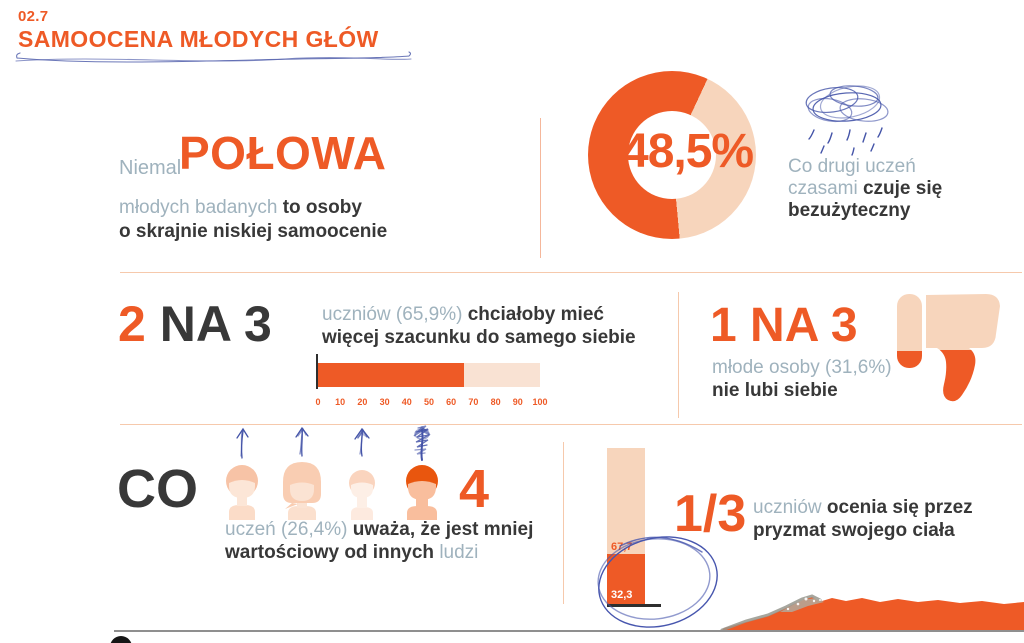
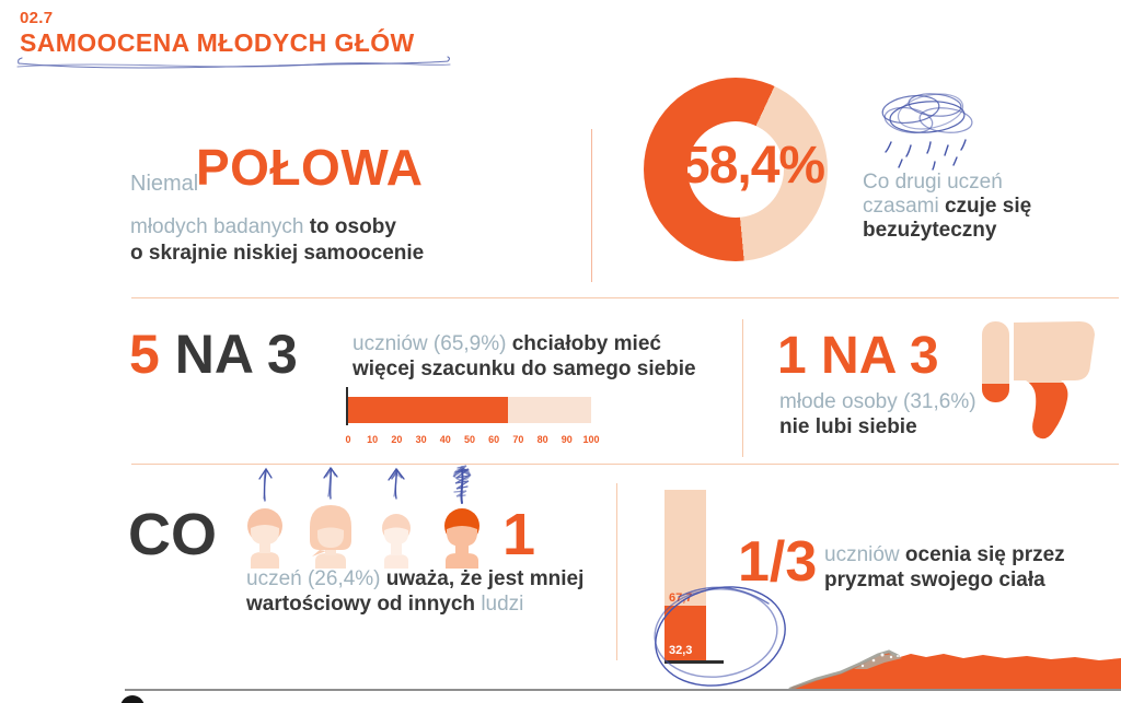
  02.7
  SAMOOCENA MŁODYCH GŁÓW
  Niemal
  POŁOWA
  młodych badanych to osoby
  o skrajnie niskiej samoocenie
- 48,5%
+ 58,4%
  Co drugi uczeń
  czasami czuje się
  bezużyteczny
- 2 NA 3
+ 5 NA 3
  uczniów (65,9%) chciałoby mieć
  więcej szacunku do samego siebie
  0
  10
  20
  30
  40
  50
  60
  70
  80
  90
  100
  1 NA 3
  młode osoby (31,6%)
  nie lubi siebie
  CO
- 4
+ 1
  uczeń (26,4%) uważa, że jest mniej
  wartościowy od innych ludzi
  67,7
  32,3
  1/3
  uczniów ocenia się przez
  pryzmat swojego ciała
